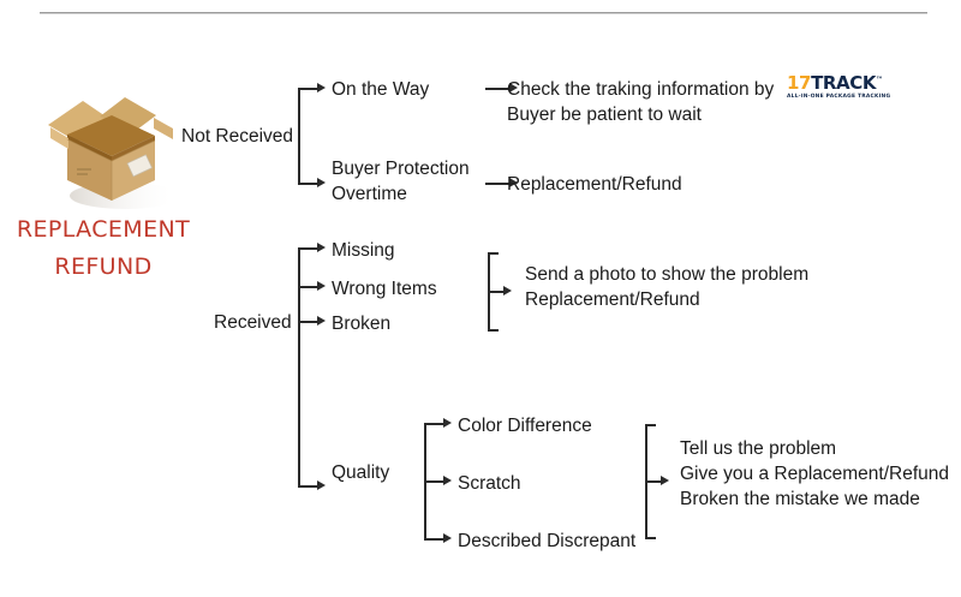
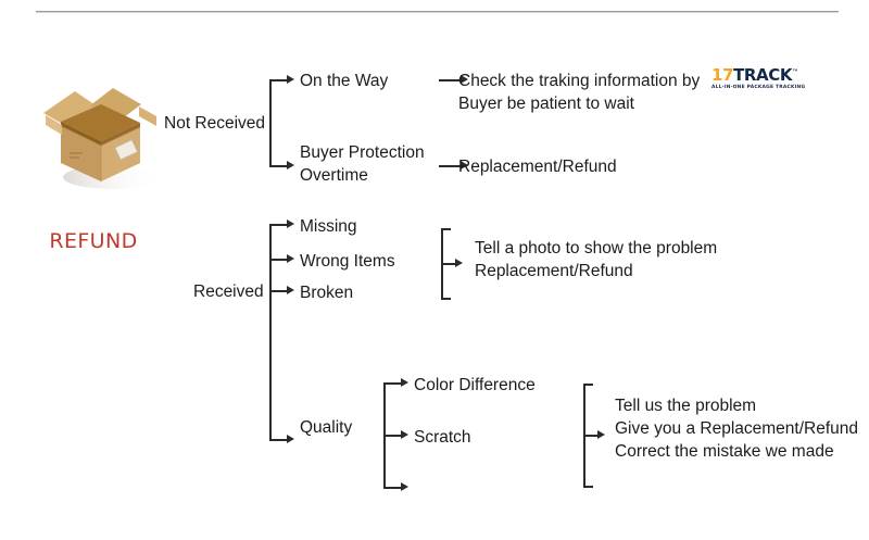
- REPLACEMENT
  REFUND
  Not Received
  On the Way
  Buyer Protection
  Overtime
  Check the traking information by
  Buyer be patient to wait
  17TRACK
  Replacement/Refund
  Received
  Missing
  Wrong Items
  Broken
- Send a photo to show the problem
+ Tell a photo to show the problem
  Replacement/Refund
  Quality
  Color Difference
  Scratch
- Described Discrepant
  Tell us the problem
  Give you a Replacement/Refund
- Broken the mistake we made
+ Correct the mistake we made
